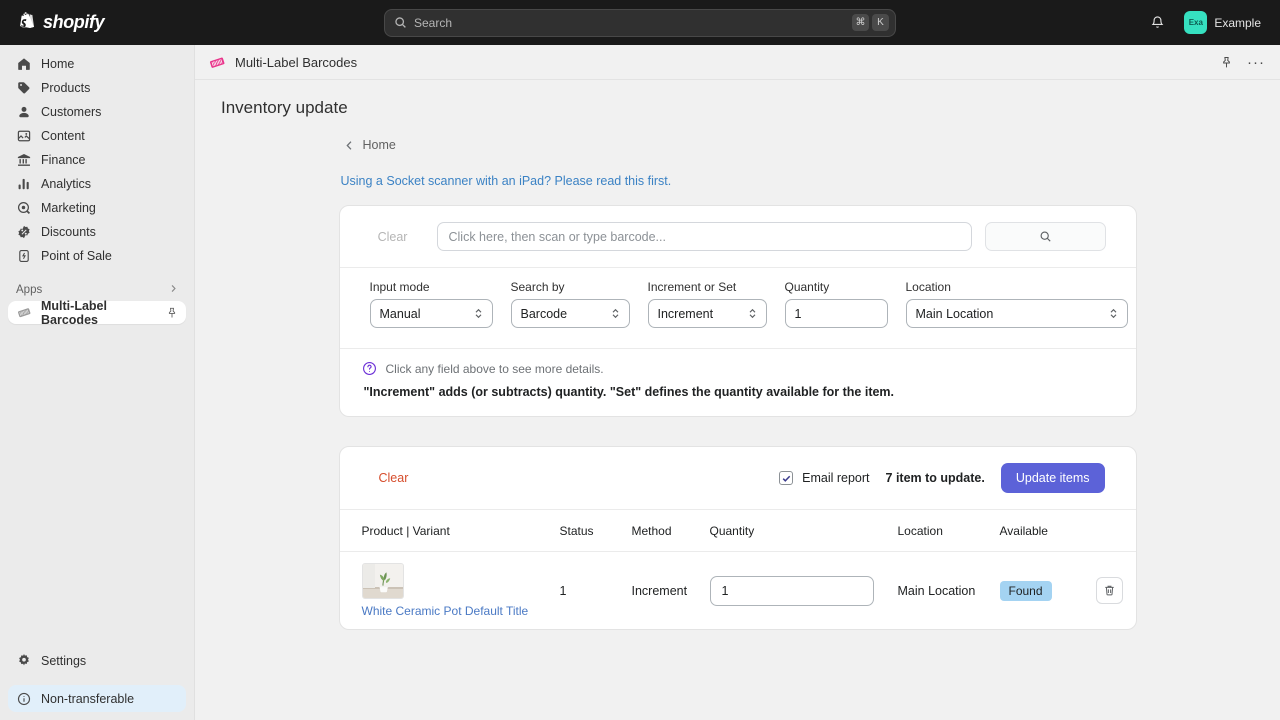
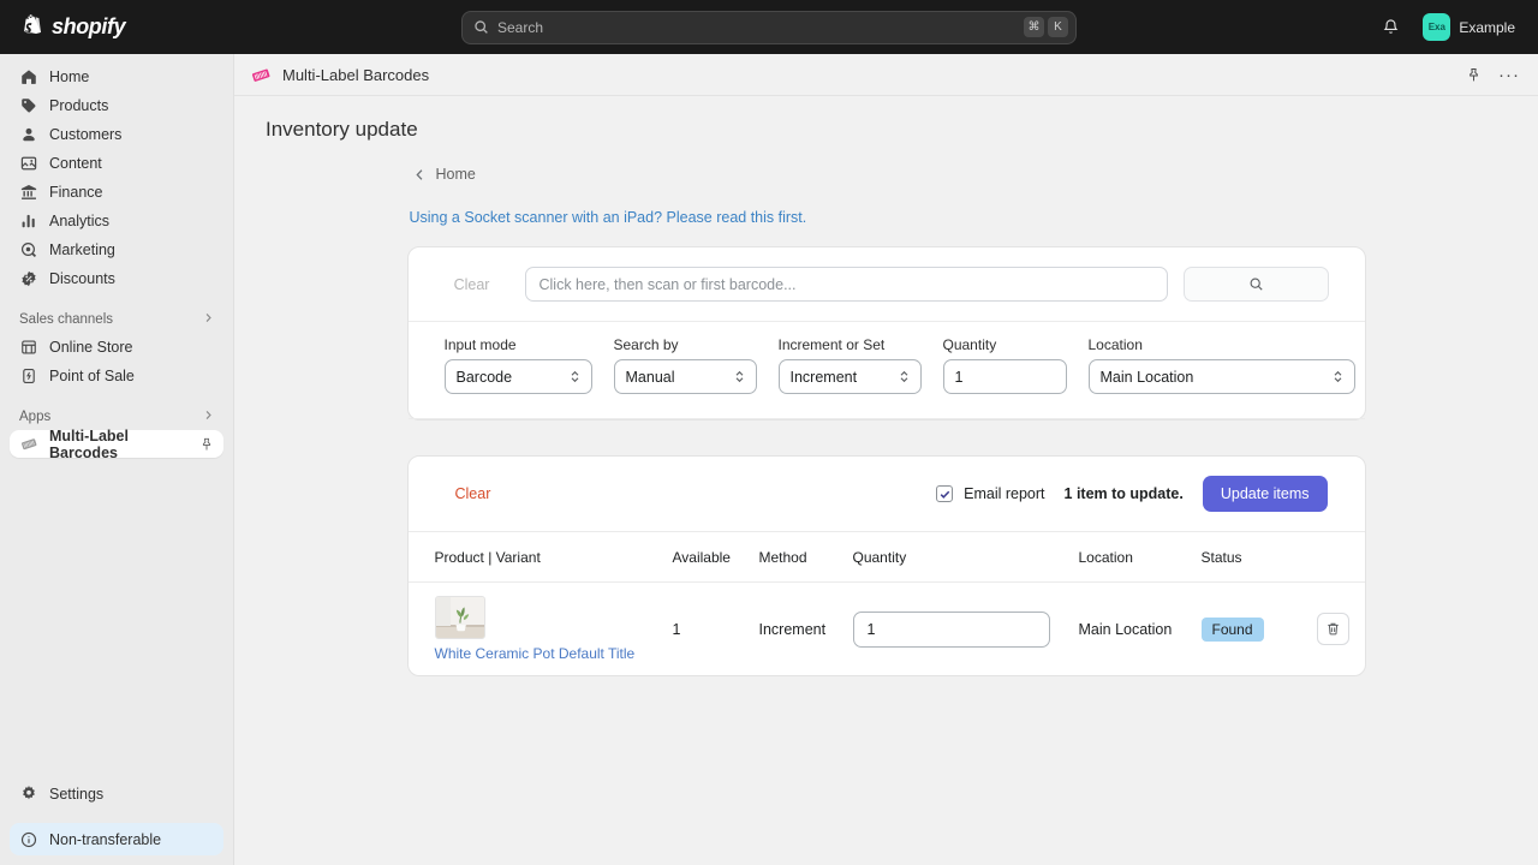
  shopify
  Search
  ⌘
  K
  Exa
  Example
  Home
  Products
  Customers
  Content
  Finance
  Analytics
  Marketing
  Discounts
+ Sales channels
+ Online Store
  Point of Sale
  Apps
  Multi-Label Barcodes
  Settings
  Non-transferable
  Multi-Label Barcodes
  ···
  Inventory update
  Home
  Using a Socket scanner with an iPad? Please read this first.
  Clear
- Click here, then scan or type barcode...
+ Click here, then scan or first barcode...
  Input mode
- Manual
+ Barcode
  Search by
- Barcode
+ Manual
  Increment or Set
  Increment
  Quantity
  1
  Location
  Main Location
- Click any field above to see more details.
- "Increment" adds (or subtracts) quantity. "Set" defines the quantity available for the item.
  Clear
  Email report
- 7 item to update.
+ 1 item to update.
  Update items
  Product | Variant
- Status
+ Available
  Method
  Quantity
  Location
- Available
+ Status
  White Ceramic Pot Default Title
  1
  Increment
  1
  Main Location
  Found
